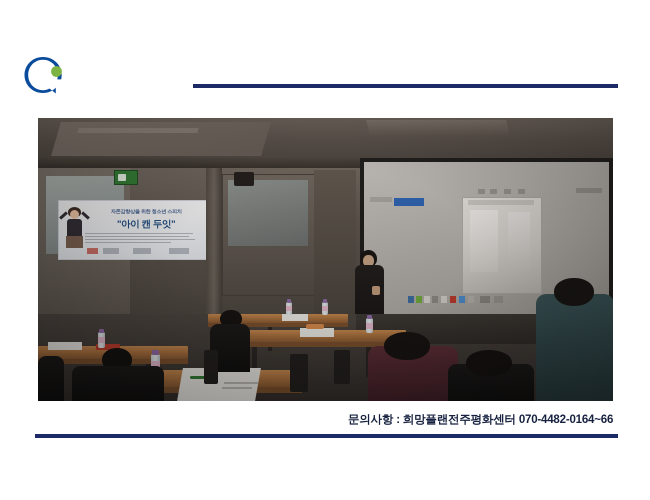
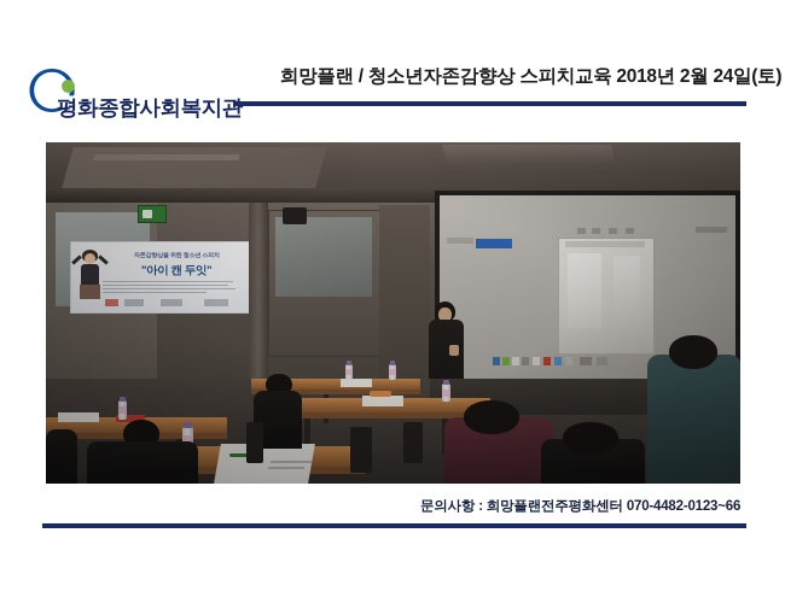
+ 평화종합사회복지관
+ 희망플랜 / 청소년자존감향상 스피치교육 2018년 2월 24일(토)
- 문의사항 : 희망플랜전주평화센터 070-4482-0164~66
+ 문의사항 : 희망플랜전주평화센터 070-4482-0123~66
